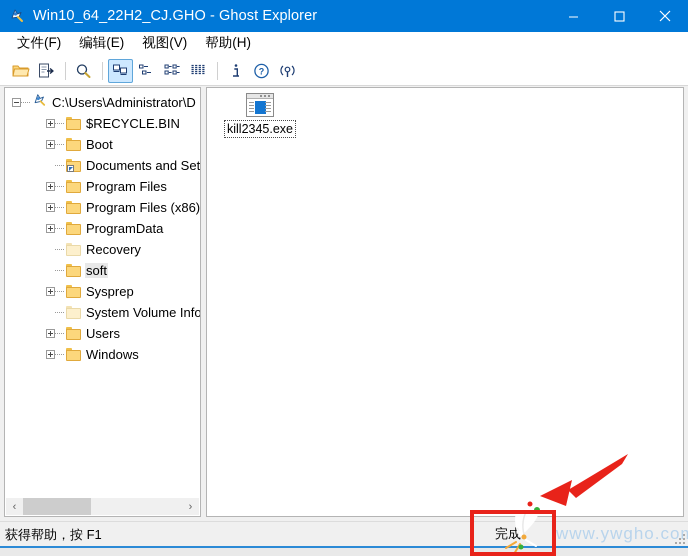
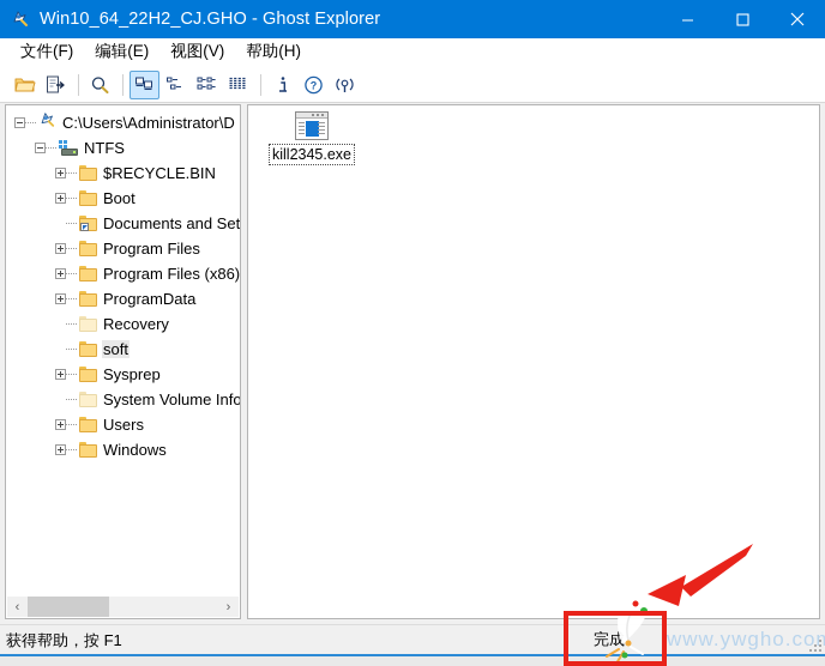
  Win10_64_22H2_CJ.GHO - Ghost Explorer
  文件(F)
  编辑(E)
  视图(V)
  帮助(H)
  ?
  C:\Users\Administrator\D
+ NTFS
  $RECYCLE.BIN
  Boot
  Documents and Set
  Program Files
  Program Files (x86)
  ProgramData
  Recovery
  soft
  Sysprep
  System Volume Info
  Users
  Windows
  ‹
  ›
  kill2345.exe
  获得帮助，按 F1
  www.ywgho.co
  完成
